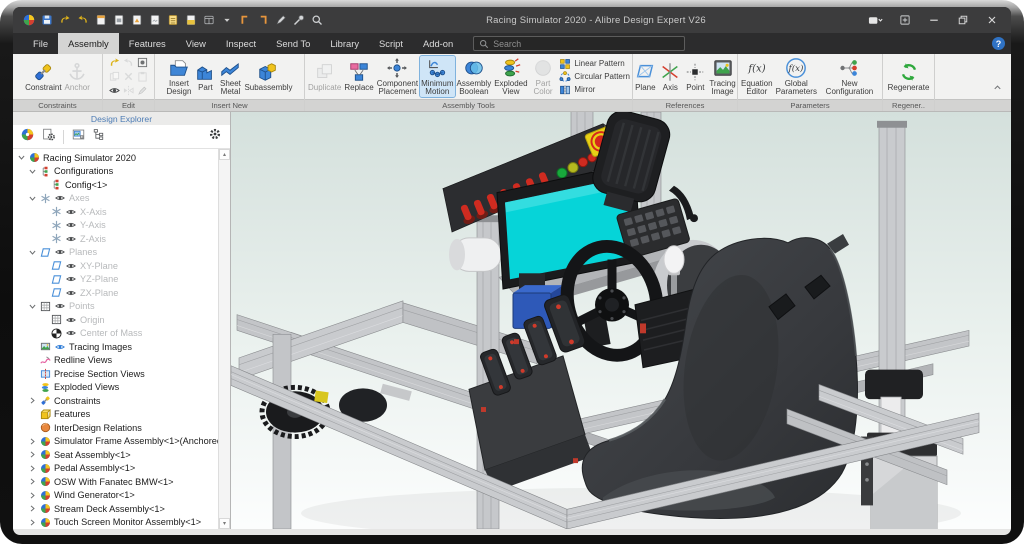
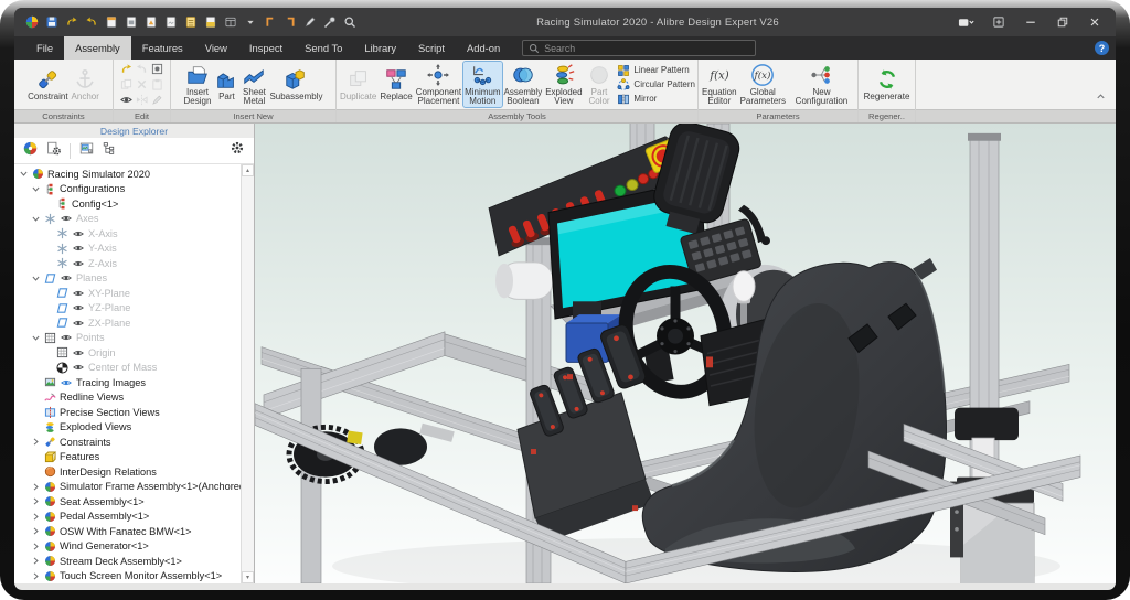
  Racing Simulator 2020 - Alibre Design Expert V26
  File
  Assembly
  Features
  View
  Inspect
  Send To
  Library
  Script
  Add-on
  Search
  ?
  Constraint
  Anchor
  Constraints
  Edit
  Insert
  Design
  Part
  Sheet
  Metal
  Subassembly
  Insert New
  Duplicate
  Replace
  Component
  Placement
  Minimum
  Motion
  Assembly
  Boolean
  Exploded
  View
  Part Color
  Linear Pattern
  Circular Pattern
  Mirror
  Assembly Tools
- Plane
- Axis
- Point
- Tracing
- Image
- References
  f(x)
  Equation
  Editor
  f(x)
  Global
  Parameters
  New Configuration
  Parameters
  Regenerate
  Regener..
  Design Explorer
  Racing Simulator 2020
  Configurations
  Config<1>
  Axes
  X-Axis
  Y-Axis
  Z-Axis
  Planes
  XY-Plane
  YZ-Plane
  ZX-Plane
  Points
  Origin
  Center of Mass
  Tracing Images
  Redline Views
  Precise Section Views
  Exploded Views
  Constraints
  Features
  InterDesign Relations
  Simulator Frame Assembly<1>(Anchore
  Seat Assembly<1>
  Pedal Assembly<1>
  OSW With Fanatec BMW<1>
  Wind Generator<1>
  Stream Deck Assembly<1>
  Touch Screen Monitor Assembly<1>
